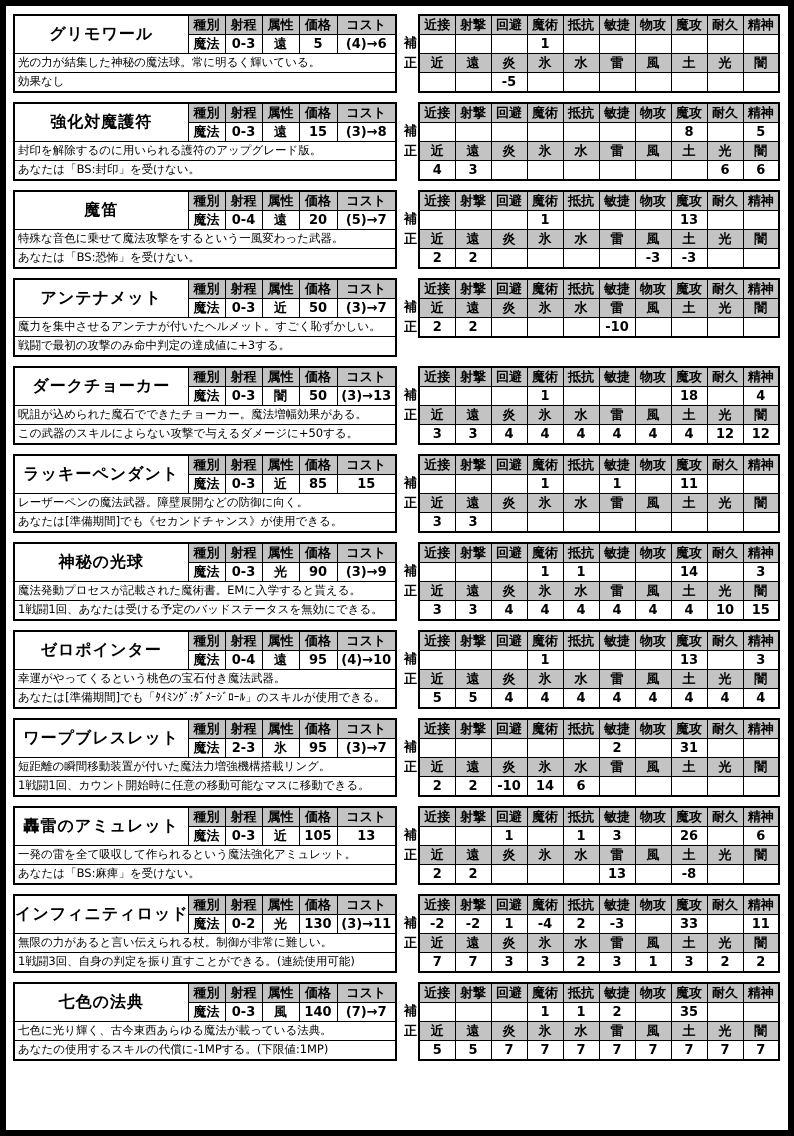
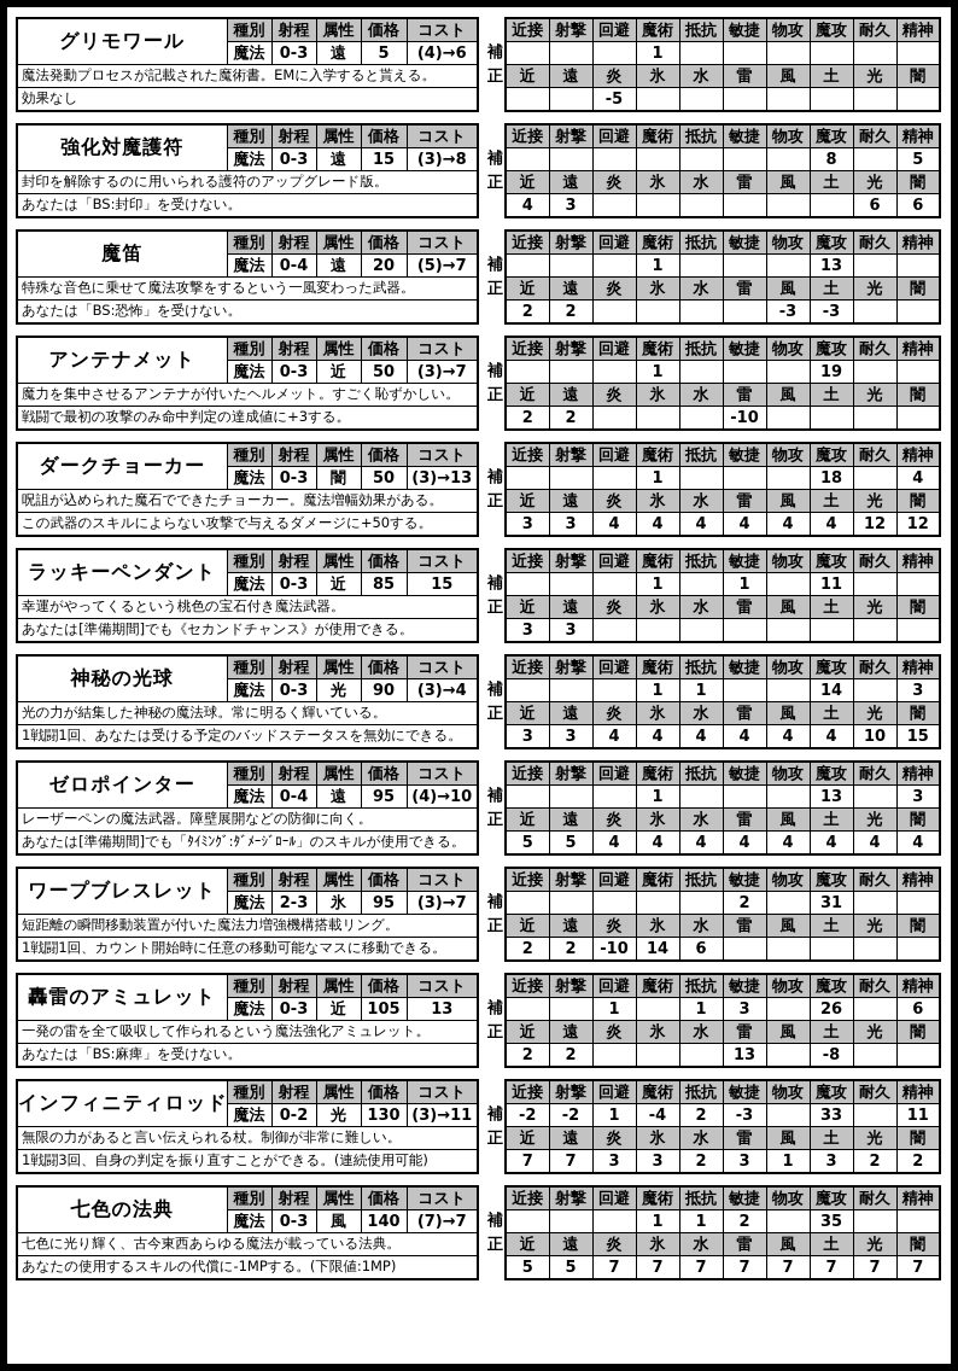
  グリモワール	種別	射程	属性	価格	コスト
  魔法	0-3	遠	5	(4)→6
- 光の力が結集した神秘の魔法球。常に明るく輝いている。
+ 魔法発動プロセスが記載された魔術書。EMに入学すると貰える。
  効果なし
  補
  正
  近接	射撃	回避	魔術	抵抗	敏捷	物攻	魔攻	耐久	精神
  			1
  近	遠	炎	氷	水	雷	風	土	光	闇
  		-5
  強化対魔護符	種別	射程	属性	価格	コスト
  魔法	0-3	遠	15	(3)→8
  封印を解除するのに用いられる護符のアップグレード版。
  あなたは「BS:封印」を受けない。
  補
  正
  近接	射撃	回避	魔術	抵抗	敏捷	物攻	魔攻	耐久	精神
  							8		5
  近	遠	炎	氷	水	雷	風	土	光	闇
  4	3							6	6
  魔笛	種別	射程	属性	価格	コスト
  魔法	0-4	遠	20	(5)→7
  特殊な音色に乗せて魔法攻撃をするという一風変わった武器。
  あなたは「BS:恐怖」を受けない。
  補
  正
  近接	射撃	回避	魔術	抵抗	敏捷	物攻	魔攻	耐久	精神
  			1				13
  近	遠	炎	氷	水	雷	風	土	光	闇
  2	2					-3	-3
  アンテナメット	種別	射程	属性	価格	コスト
  魔法	0-3	近	50	(3)→7
  魔力を集中させるアンテナが付いたヘルメット。すごく恥ずかしい。
  戦闘で最初の攻撃のみ命中判定の達成値に+3する。
  補
  正
  近接	射撃	回避	魔術	抵抗	敏捷	物攻	魔攻	耐久	精神
+ 			1				19
  近	遠	炎	氷	水	雷	風	土	光	闇
  2	2				-10
  ダークチョーカー	種別	射程	属性	価格	コスト
  魔法	0-3	闇	50	(3)→13
  呪詛が込められた魔石でできたチョーカー。魔法増幅効果がある。
  この武器のスキルによらない攻撃で与えるダメージに+50する。
  補
  正
  近接	射撃	回避	魔術	抵抗	敏捷	物攻	魔攻	耐久	精神
  			1				18		4
  近	遠	炎	氷	水	雷	風	土	光	闇
  3	3	4	4	4	4	4	4	12	12
  ラッキーペンダント	種別	射程	属性	価格	コスト
  魔法	0-3	近	85	15
- レーザーペンの魔法武器。障壁展開などの防御に向く。
+ 幸運がやってくるという桃色の宝石付き魔法武器。
  あなたは[準備期間]でも《セカンドチャンス》が使用できる。
  補
  正
  近接	射撃	回避	魔術	抵抗	敏捷	物攻	魔攻	耐久	精神
  			1		1		11
  近	遠	炎	氷	水	雷	風	土	光	闇
  3	3
  神秘の光球	種別	射程	属性	価格	コスト
- 魔法	0-3	光	90	(3)→9
+ 魔法	0-3	光	90	(3)→4
- 魔法発動プロセスが記載された魔術書。EMに入学すると貰える。
+ 光の力が結集した神秘の魔法球。常に明るく輝いている。
  1戦闘1回、あなたは受ける予定のバッドステータスを無効にできる。
  補
  正
  近接	射撃	回避	魔術	抵抗	敏捷	物攻	魔攻	耐久	精神
  			1	1			14		3
  近	遠	炎	氷	水	雷	風	土	光	闇
  3	3	4	4	4	4	4	4	10	15
  ゼロポインター	種別	射程	属性	価格	コスト
  魔法	0-4	遠	95	(4)→10
- 幸運がやってくるという桃色の宝石付き魔法武器。
+ レーザーペンの魔法武器。障壁展開などの防御に向く。
  あなたは[準備期間]でも「ﾀｲﾐﾝｸﾞ:ﾀﾞﾒｰｼﾞﾛｰﾙ」のスキルが使用できる。
  補
  正
  近接	射撃	回避	魔術	抵抗	敏捷	物攻	魔攻	耐久	精神
  			1				13		3
  近	遠	炎	氷	水	雷	風	土	光	闇
  5	5	4	4	4	4	4	4	4	4
  ワープブレスレット	種別	射程	属性	価格	コスト
  魔法	2-3	氷	95	(3)→7
  短距離の瞬間移動装置が付いた魔法力増強機構搭載リング。
  1戦闘1回、カウント開始時に任意の移動可能なマスに移動できる。
  補
  正
  近接	射撃	回避	魔術	抵抗	敏捷	物攻	魔攻	耐久	精神
  					2		31
  近	遠	炎	氷	水	雷	風	土	光	闇
  2	2	-10	14	6
  轟雷のアミュレット	種別	射程	属性	価格	コスト
  魔法	0-3	近	105	13
  一発の雷を全て吸収して作られるという魔法強化アミュレット。
  あなたは「BS:麻痺」を受けない。
  補
  正
  近接	射撃	回避	魔術	抵抗	敏捷	物攻	魔攻	耐久	精神
  		1		1	3		26		6
  近	遠	炎	氷	水	雷	風	土	光	闇
  2	2				13		-8
  インフィニティロッド	種別	射程	属性	価格	コスト
  魔法	0-2	光	130	(3)→11
  無限の力があると言い伝えられる杖。制御が非常に難しい。
  1戦闘3回、自身の判定を振り直すことができる。(連続使用可能)
  補
  正
  近接	射撃	回避	魔術	抵抗	敏捷	物攻	魔攻	耐久	精神
  -2	-2	1	-4	2	-3		33		11
  近	遠	炎	氷	水	雷	風	土	光	闇
  7	7	3	3	2	3	1	3	2	2
  七色の法典	種別	射程	属性	価格	コスト
  魔法	0-3	風	140	(7)→7
  七色に光り輝く、古今東西あらゆる魔法が載っている法典。
  あなたの使用するスキルの代償に-1MPする。(下限値:1MP)
  補
  正
  近接	射撃	回避	魔術	抵抗	敏捷	物攻	魔攻	耐久	精神
  			1	1	2		35
  近	遠	炎	氷	水	雷	風	土	光	闇
  5	5	7	7	7	7	7	7	7	7
